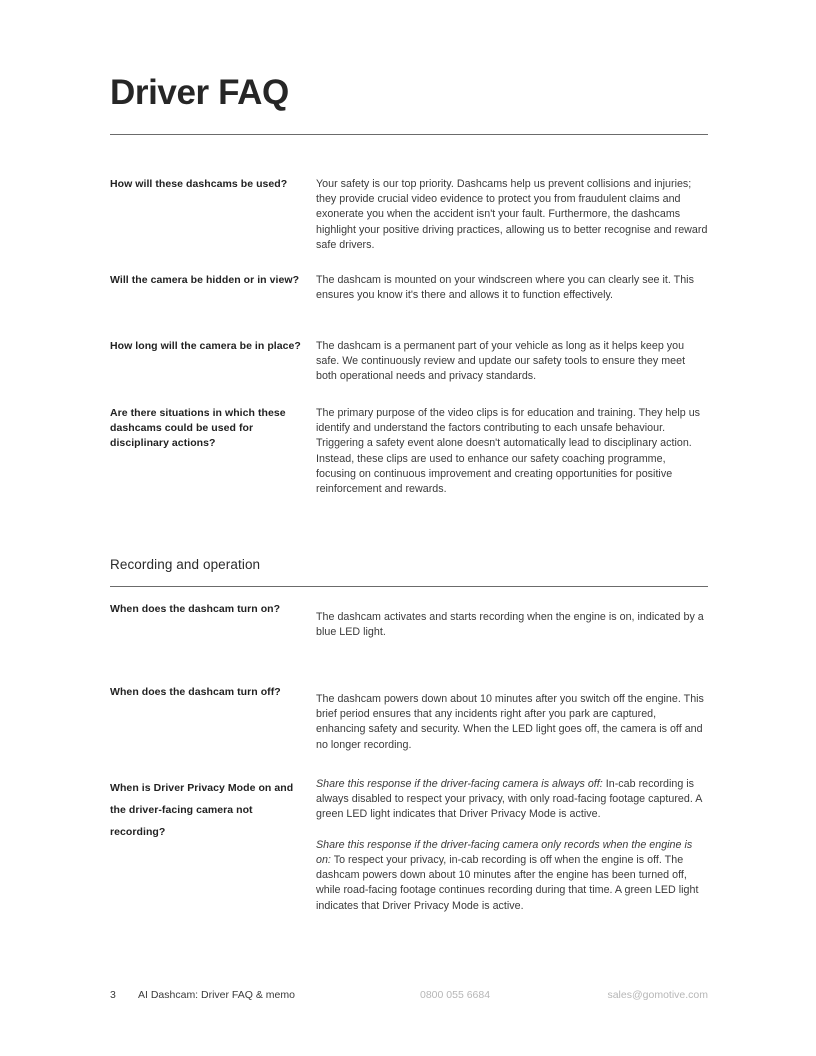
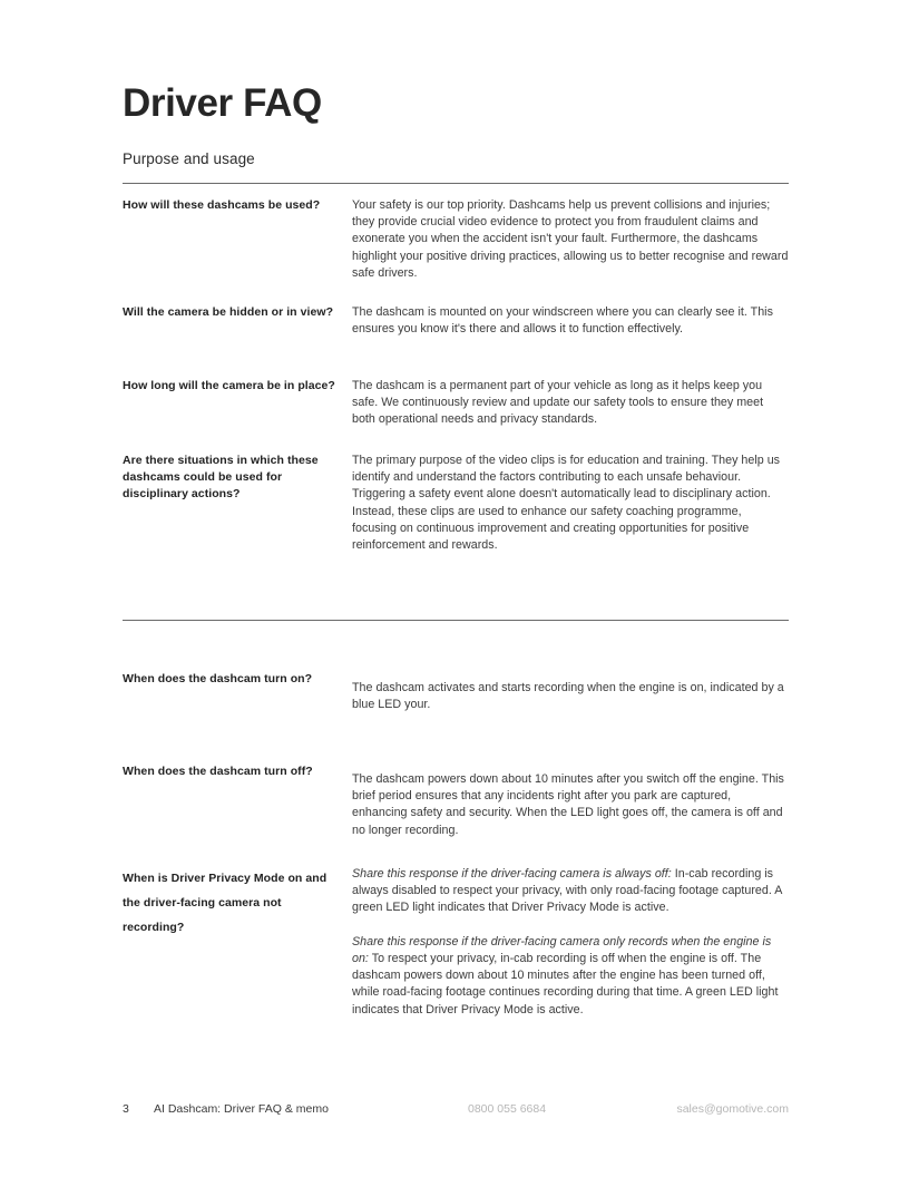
  Driver FAQ
+ Purpose and usage
  How will these dashcams be used?
  Your safety is our top priority. Dashcams help us prevent collisions and injuries; they provide crucial video evidence to protect you from fraudulent claims and exonerate you when the accident isn't your fault. Furthermore, the dashcams highlight your positive driving practices, allowing us to better recognise and reward safe drivers.
  Will the camera be hidden or in view?
  The dashcam is mounted on your windscreen where you can clearly see it. This ensures you know it's there and allows it to function effectively.
  How long will the camera be in place?
  The dashcam is a permanent part of your vehicle as long as it helps keep you safe. We continuously review and update our safety tools to ensure they meet both operational needs and privacy standards.
  Are there situations in which these dashcams could be used for disciplinary actions?
  The primary purpose of the video clips is for education and training. They help us identify and understand the factors contributing to each unsafe behaviour. Triggering a safety event alone doesn't automatically lead to disciplinary action. Instead, these clips are used to enhance our safety coaching programme, focusing on continuous improvement and creating opportunities for positive reinforcement and rewards.
- Recording and operation
  When does the dashcam turn on?
- The dashcam activates and starts recording when the engine is on, indicated by a blue LED light.
+ The dashcam activates and starts recording when the engine is on, indicated by a blue LED your.
  When does the dashcam turn off?
  The dashcam powers down about 10 minutes after you switch off the engine. This brief period ensures that any incidents right after you park are captured, enhancing safety and security. When the LED light goes off, the camera is off and no longer recording.
  When is Driver Privacy Mode on and the driver-facing camera not recording?
  Share this response if the driver-facing camera is always off: In-cab recording is always disabled to respect your privacy, with only road-facing footage captured. A green LED light indicates that Driver Privacy Mode is active.
  Share this response if the driver-facing camera only records when the engine is on: To respect your privacy, in-cab recording is off when the engine is off. The dashcam powers down about 10 minutes after the engine has been turned off, while road-facing footage continues recording during that time. A green LED light indicates that Driver Privacy Mode is active.
  3
  AI Dashcam: Driver FAQ & memo
  0800 055 6684
  sales@gomotive.com
